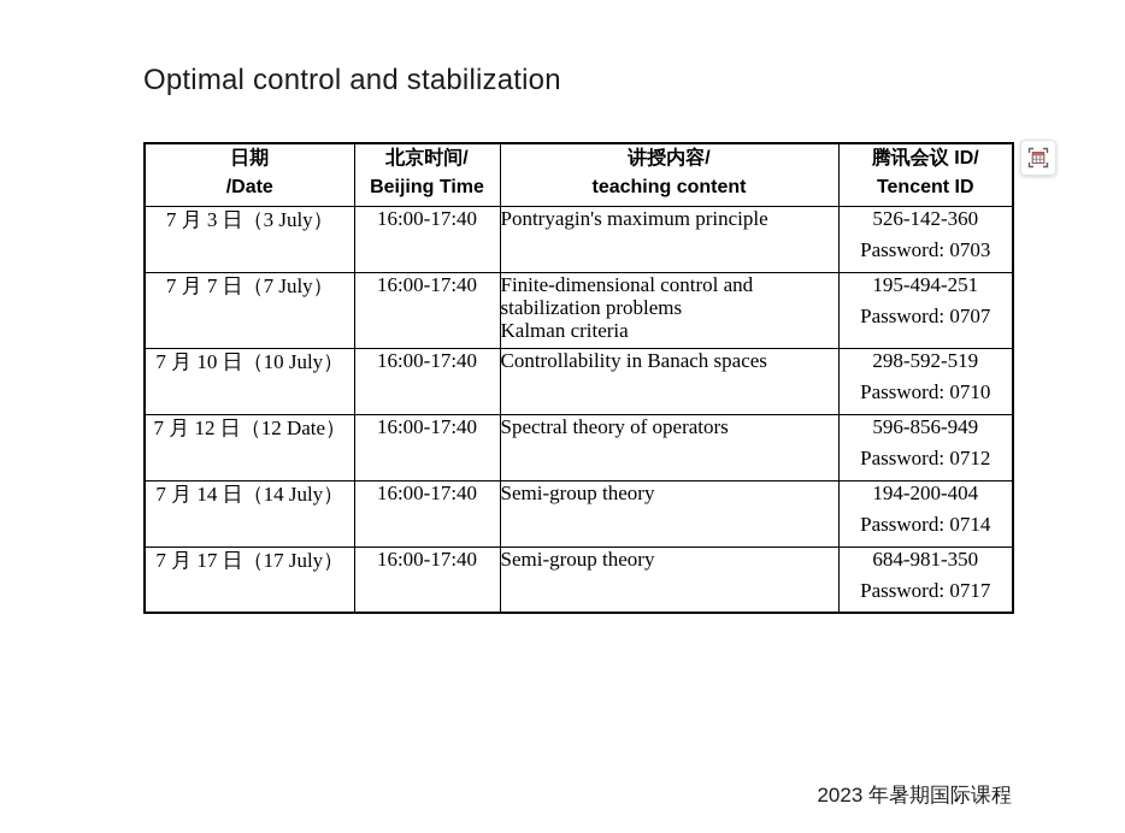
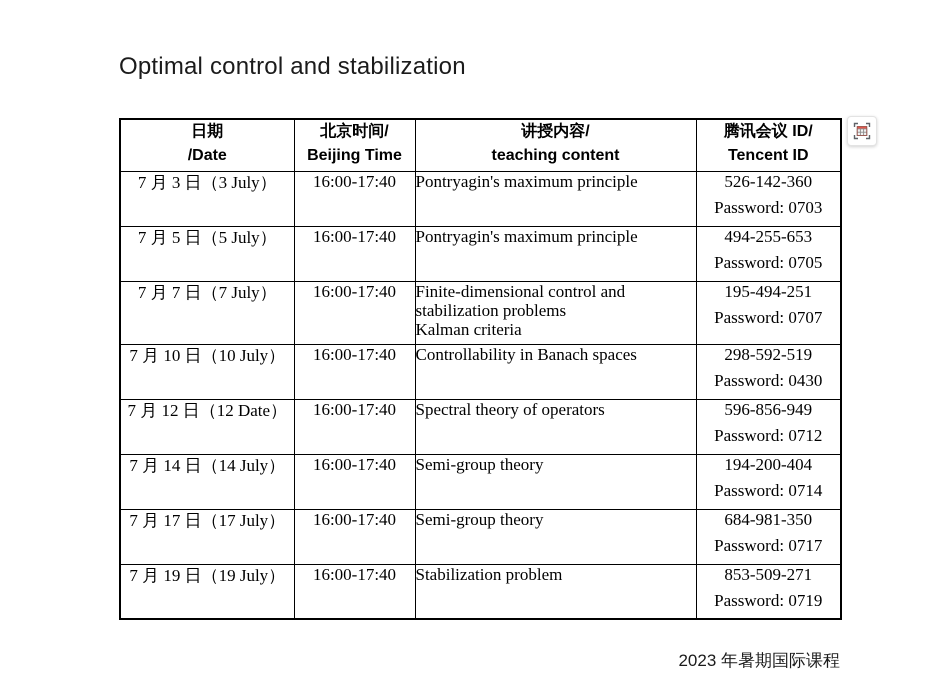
  Optimal control and stabilization
  日期 /Date	北京时间/ Beijing Time	讲授内容/ teaching content	腾讯会议 ID/ Tencent ID
  7 月 3 日（3 July）	16:00-17:40	Pontryagin's maximum principle	526-142-360 Password: 0703
+ 7 月 5 日（5 July）	16:00-17:40	Pontryagin's maximum principle	494-255-653 Password: 0705
  7 月 7 日（7 July）	16:00-17:40	Finite-dimensional control and stabilization problems Kalman criteria	195-494-251 Password: 0707
- 7 月 10 日（10 July）	16:00-17:40	Controllability in Banach spaces	298-592-519 Password: 0710
+ 7 月 10 日（10 July）	16:00-17:40	Controllability in Banach spaces	298-592-519 Password: 0430
  7 月 12 日（12 Date）	16:00-17:40	Spectral theory of operators	596-856-949 Password: 0712
  7 月 14 日（14 July）	16:00-17:40	Semi-group theory	194-200-404 Password: 0714
  7 月 17 日（17 July）	16:00-17:40	Semi-group theory	684-981-350 Password: 0717
+ 7 月 19 日（19 July）	16:00-17:40	Stabilization problem	853-509-271 Password: 0719
  2023 年暑期国际课程
